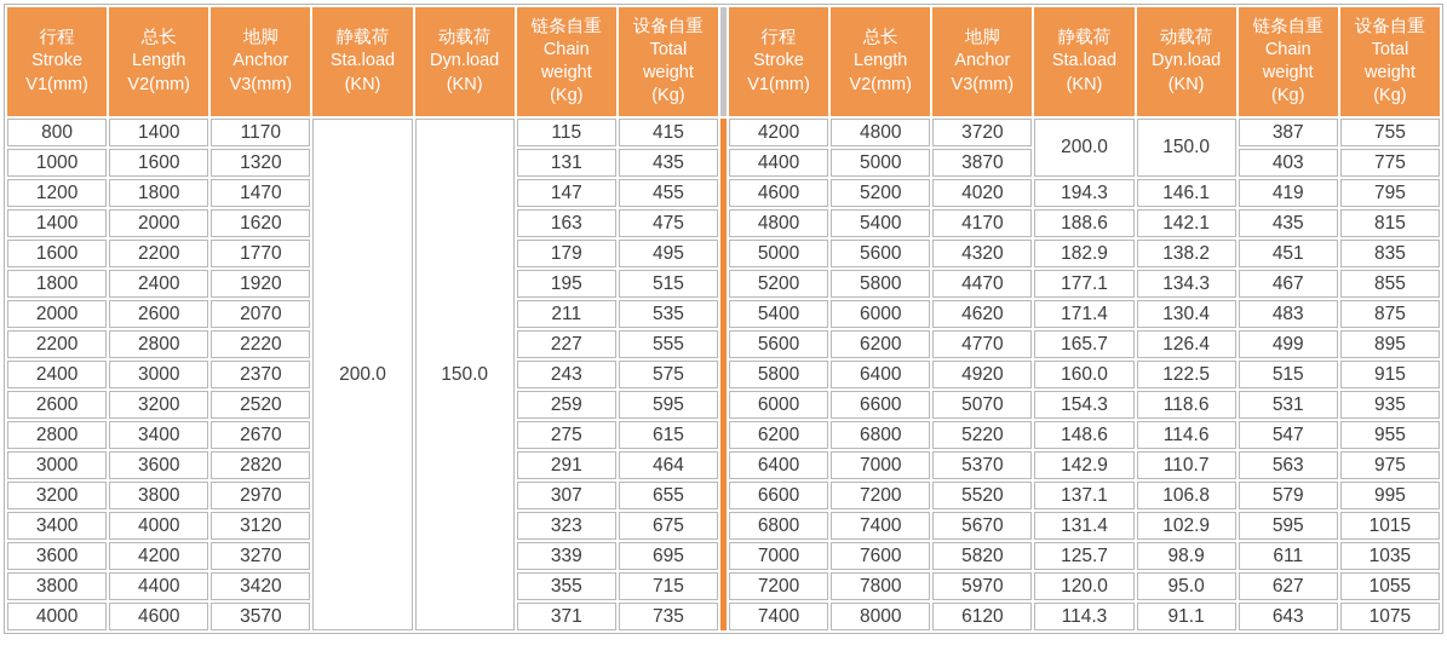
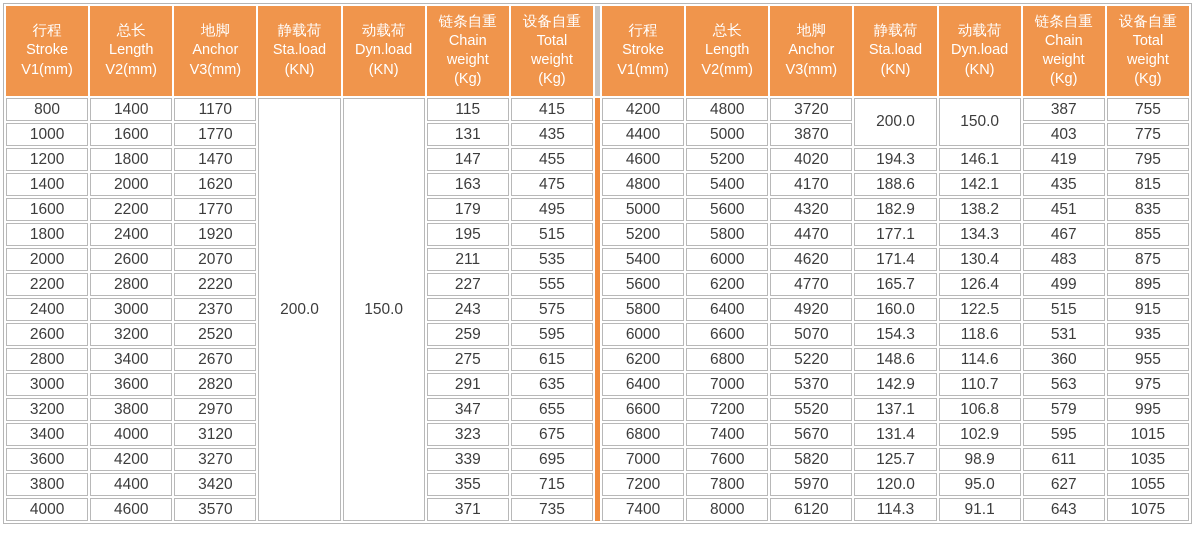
  行程 Stroke V1(mm)	总长 Length V2(mm)	地脚 Anchor V3(mm)	静载荷 Sta.load (KN)	动载荷 Dyn.load (KN)	链条自重 Chain weight (Kg)	设备自重 Total weight (Kg)		行程 Stroke V1(mm)	总长 Length V2(mm)	地脚 Anchor V3(mm)	静载荷 Sta.load (KN)	动载荷 Dyn.load (KN)	链条自重 Chain weight (Kg)	设备自重 Total weight (Kg)
  800	1400	1170	200.0	150.0	115	415		4200	4800	3720	200.0	150.0	387	755
- 1000	1600	1320	131	435	4400	5000	3870	403	775
+ 1000	1600	1770	131	435	4400	5000	3870	403	775
  1200	1800	1470	147	455	4600	5200	4020	194.3	146.1	419	795
  1400	2000	1620	163	475	4800	5400	4170	188.6	142.1	435	815
  1600	2200	1770	179	495	5000	5600	4320	182.9	138.2	451	835
  1800	2400	1920	195	515	5200	5800	4470	177.1	134.3	467	855
  2000	2600	2070	211	535	5400	6000	4620	171.4	130.4	483	875
  2200	2800	2220	227	555	5600	6200	4770	165.7	126.4	499	895
  2400	3000	2370	243	575	5800	6400	4920	160.0	122.5	515	915
  2600	3200	2520	259	595	6000	6600	5070	154.3	118.6	531	935
- 2800	3400	2670	275	615	6200	6800	5220	148.6	114.6	547	955
+ 2800	3400	2670	275	615	6200	6800	5220	148.6	114.6	360	955
- 3000	3600	2820	291	464	6400	7000	5370	142.9	110.7	563	975
+ 3000	3600	2820	291	635	6400	7000	5370	142.9	110.7	563	975
- 3200	3800	2970	307	655	6600	7200	5520	137.1	106.8	579	995
+ 3200	3800	2970	347	655	6600	7200	5520	137.1	106.8	579	995
  3400	4000	3120	323	675	6800	7400	5670	131.4	102.9	595	1015
  3600	4200	3270	339	695	7000	7600	5820	125.7	98.9	611	1035
  3800	4400	3420	355	715	7200	7800	5970	120.0	95.0	627	1055
  4000	4600	3570	371	735	7400	8000	6120	114.3	91.1	643	1075
